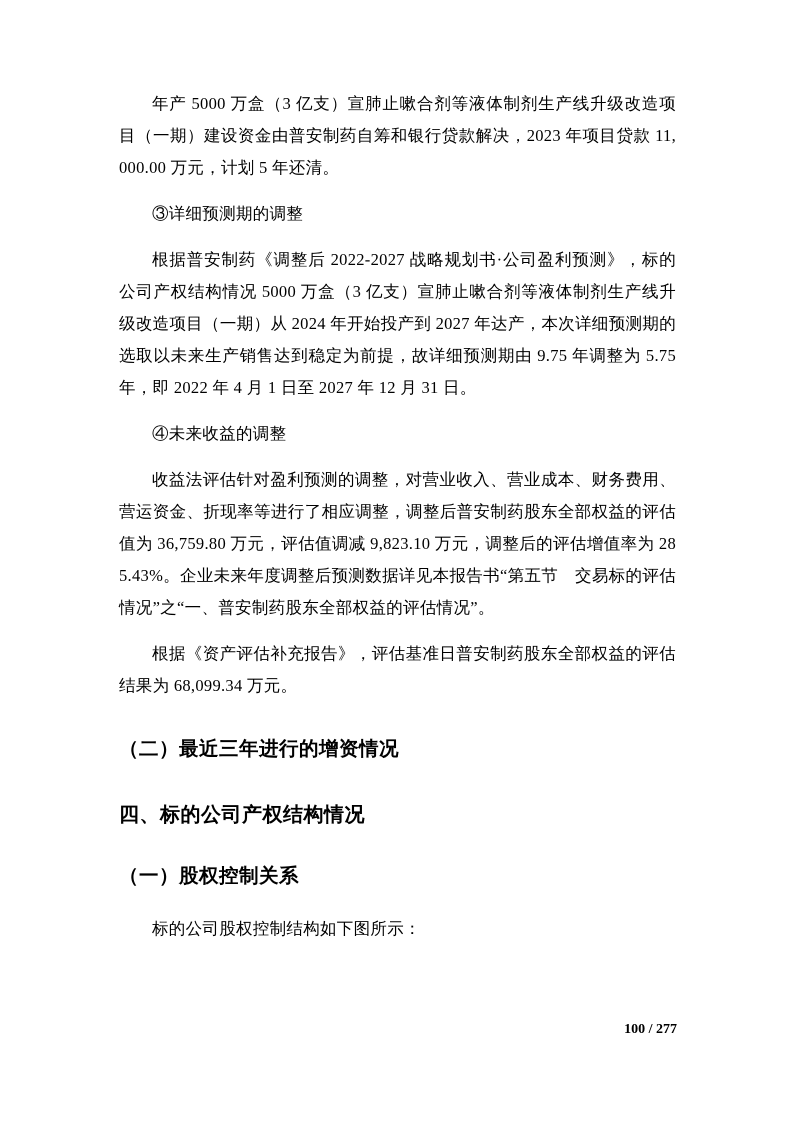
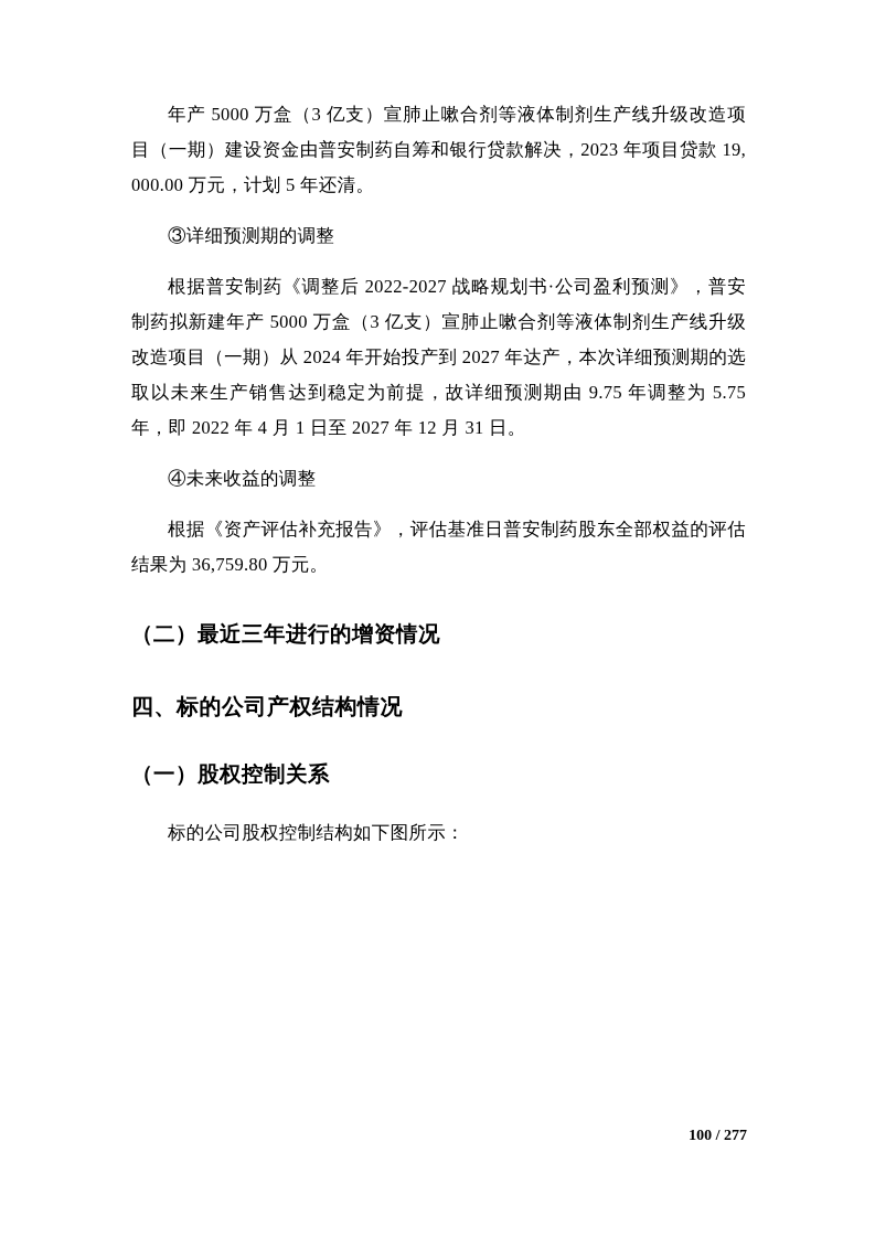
- 年产 5000 万盒（3 亿支）宣肺止嗽合剂等液体制剂生产线升级改造项目（一期）建设资金由普安制药自筹和银行贷款解决，2023 年项目贷款 11,000.00 万元，计划 5 年还清。
+ 年产 5000 万盒（3 亿支）宣肺止嗽合剂等液体制剂生产线升级改造项目（一期）建设资金由普安制药自筹和银行贷款解决，2023 年项目贷款 19,000.00 万元，计划 5 年还清。
  ③详细预测期的调整
- 根据普安制药《调整后 2022-2027 战略规划书·公司盈利预测》，标的公司产权结构情况 5000 万盒（3 亿支）宣肺止嗽合剂等液体制剂生产线升级改造项目（一期）从 2024 年开始投产到 2027 年达产，本次详细预测期的选取以未来生产销售达到稳定为前提，故详细预测期由 9.75 年调整为 5.75 年，即 2022 年 4 月 1 日至 2027 年 12 月 31 日。
+ 根据普安制药《调整后 2022-2027 战略规划书·公司盈利预测》，普安制药拟新建年产 5000 万盒（3 亿支）宣肺止嗽合剂等液体制剂生产线升级改造项目（一期）从 2024 年开始投产到 2027 年达产，本次详细预测期的选取以未来生产销售达到稳定为前提，故详细预测期由 9.75 年调整为 5.75 年，即 2022 年 4 月 1 日至 2027 年 12 月 31 日。
  ④未来收益的调整
- 收益法评估针对盈利预测的调整，对营业收入、营业成本、财务费用、营运资金、折现率等进行了相应调整，调整后普安制药股东全部权益的评估值为 36,759.80 万元，评估值调减 9,823.10 万元，调整后的评估增值率为 285.43%。企业未来年度调整后预测数据详见本报告书“第五节 交易标的评估情况”之“一、普安制药股东全部权益的评估情况”。
- 根据《资产评估补充报告》，评估基准日普安制药股东全部权益的评估结果为 68,099.34 万元。
+ 根据《资产评估补充报告》，评估基准日普安制药股东全部权益的评估结果为 36,759.80 万元。
  （二）最近三年进行的增资情况
  四、标的公司产权结构情况
  （一）股权控制关系
  标的公司股权控制结构如下图所示：
  100 / 277
